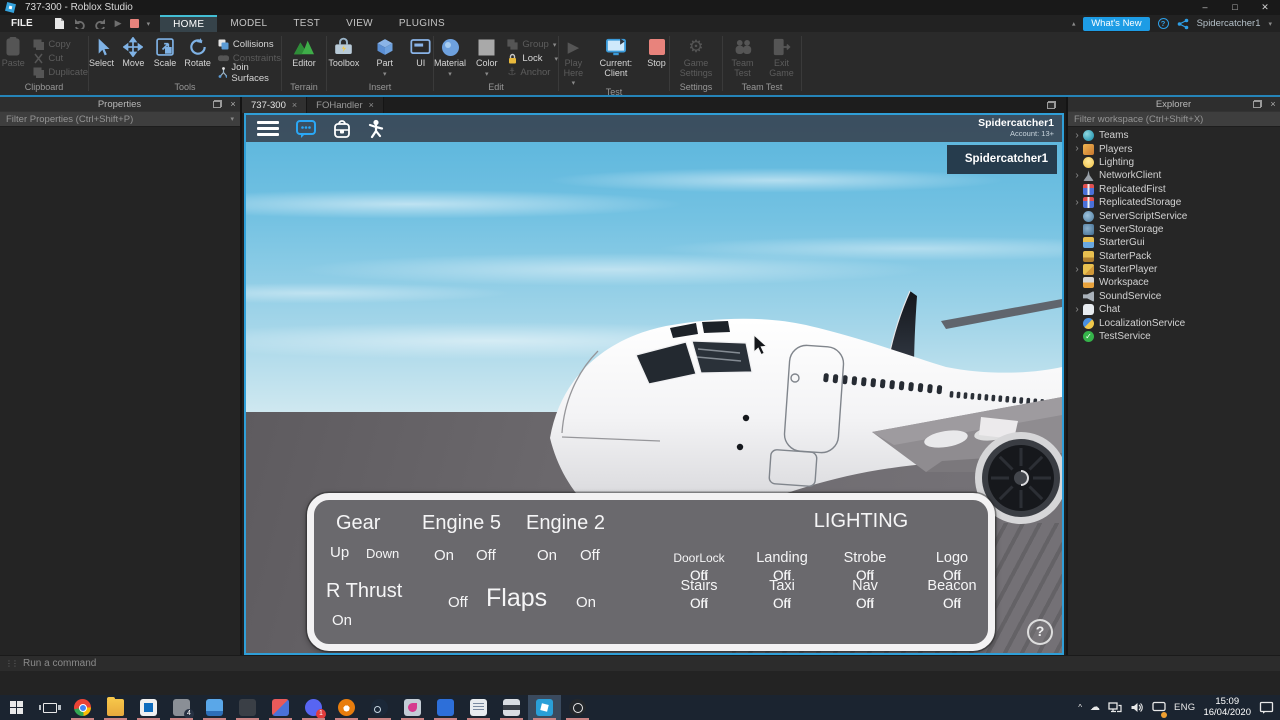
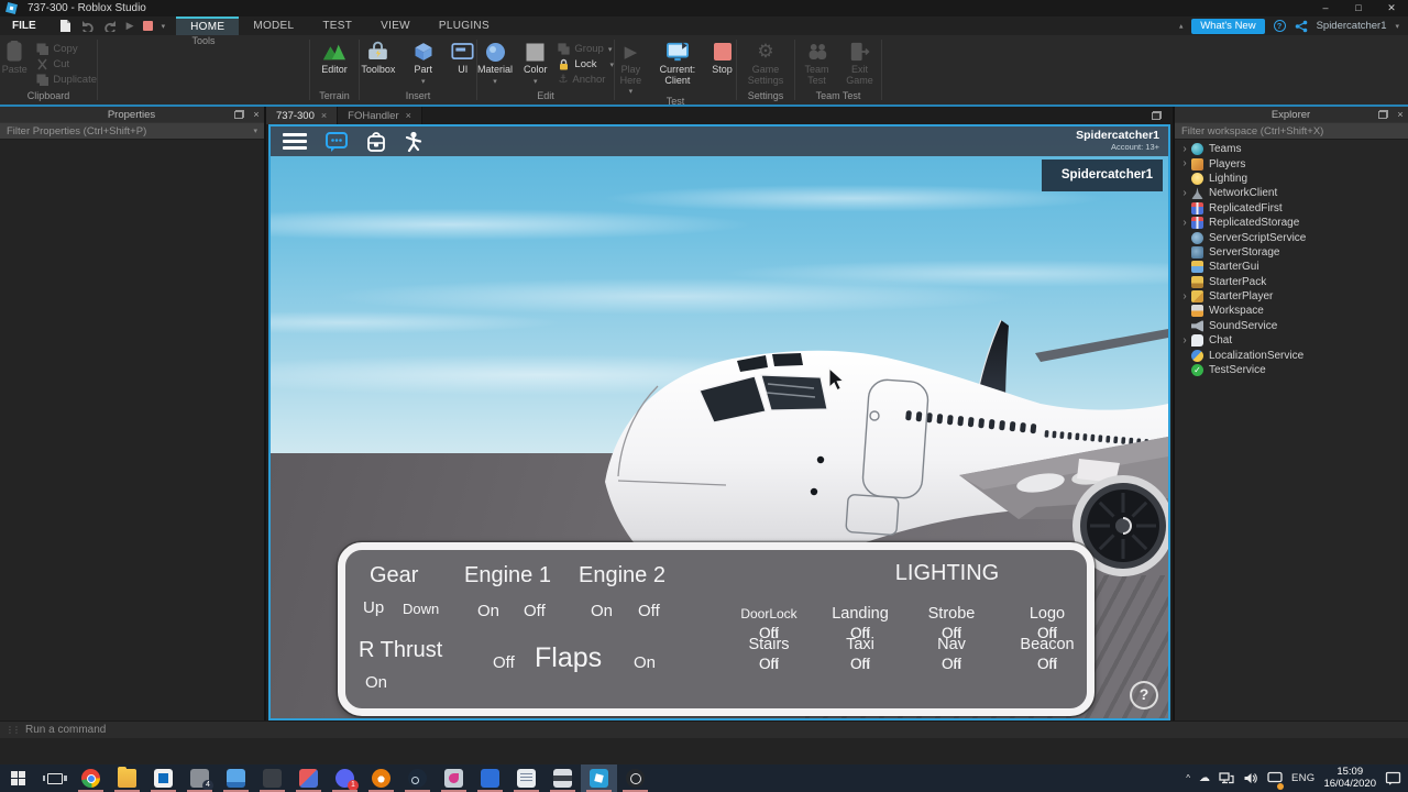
  737-300 - Roblox Studio
  –
  □
  ✕
  FILE
  ▶
  HOME
  MODEL
  TEST
  VIEW
  PLUGINS
  What's New
  ?
  Spidercatcher1
  Paste
  Copy
  Cut
  Duplicate
  Clipboard
- Select
- Move
- Scale
- Rotate
- Collisions
- Constraints
- Join Surfaces
  Tools
  Editor
  Terrain
  Toolbox
  Part
  UI
  Insert
  Material
  Color
  Group
  Lock
  ⚓
  Anchor
  Edit
  ▶
  Play Here
  Current: Client
  Stop
  Test
  ⚙
  Game Settings
  Settings
  Team Test
  Exit Game
  Team Test
  Properties
  ×
  Filter Properties (Ctrl+Shift+P)
  737-300
  ×
  FOHandler
  ×
  Spidercatcher1
  Account: 13+
  Spidercatcher1
  Gear
  Up
  Down
- Engine 5
+ Engine 1
  On
  Off
  Engine 2
  On
  Off
  R Thrust
  On
  Off
  Flaps
  On
  LIGHTING
  DoorLock
  On
  Off
  Landing
  On
  Off
  Strobe
  On
  Off
  Logo
  On
  Off
  Stairs
  On
  Off
  Taxi
  On
  Off
  Nav
  On
  Off
  Beacon
  On
  Off
  ?
  Explorer
  ×
  Filter workspace (Ctrl+Shift+X)
  ›
  Teams
  ›
  Players
  Lighting
  ›
  NetworkClient
  ReplicatedFirst
  ›
  ReplicatedStorage
  ServerScriptService
  ServerStorage
  StarterGui
  StarterPack
  ›
  StarterPlayer
  Workspace
  SoundService
  ›
  Chat
  LocalizationService
  TestService
  ⋮⋮
  Run a command
  ^
  ☁
  ENG
  15:09
  16/04/2020
